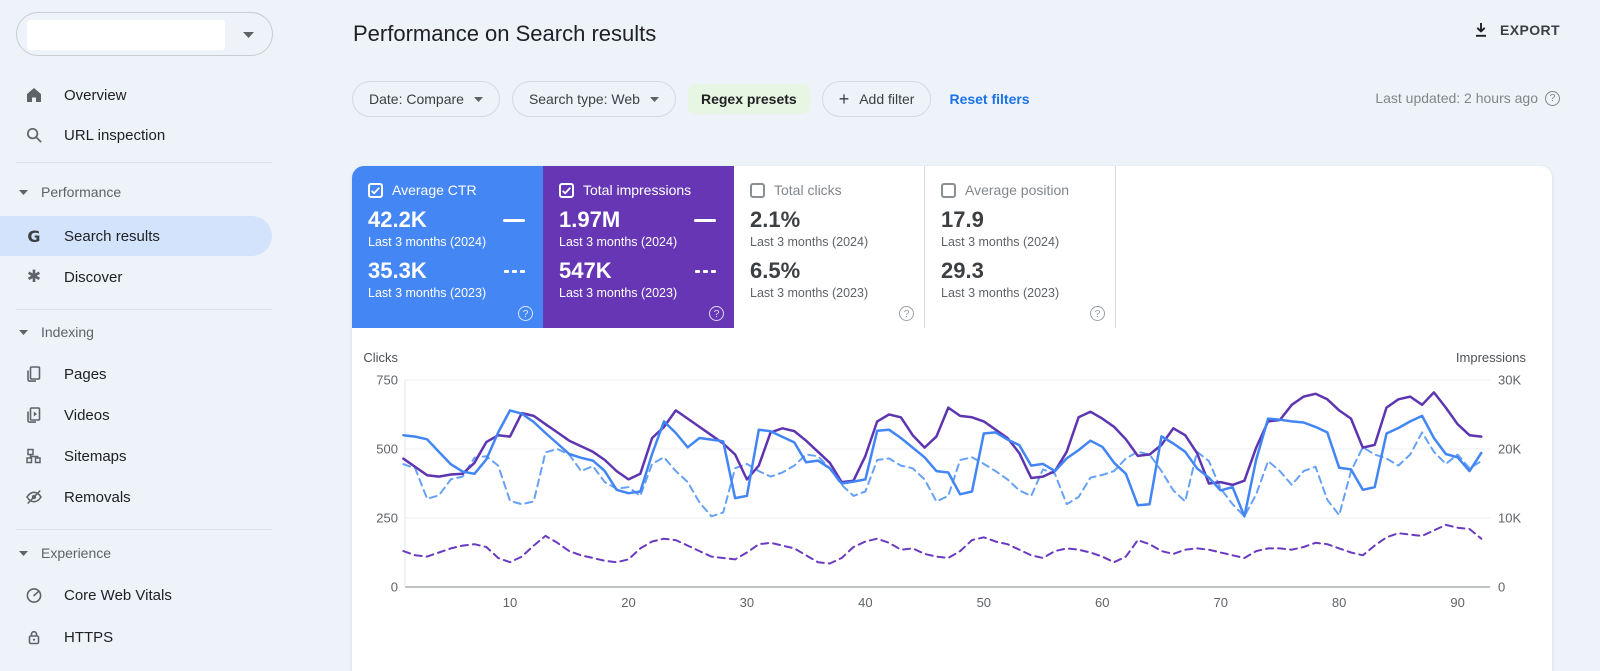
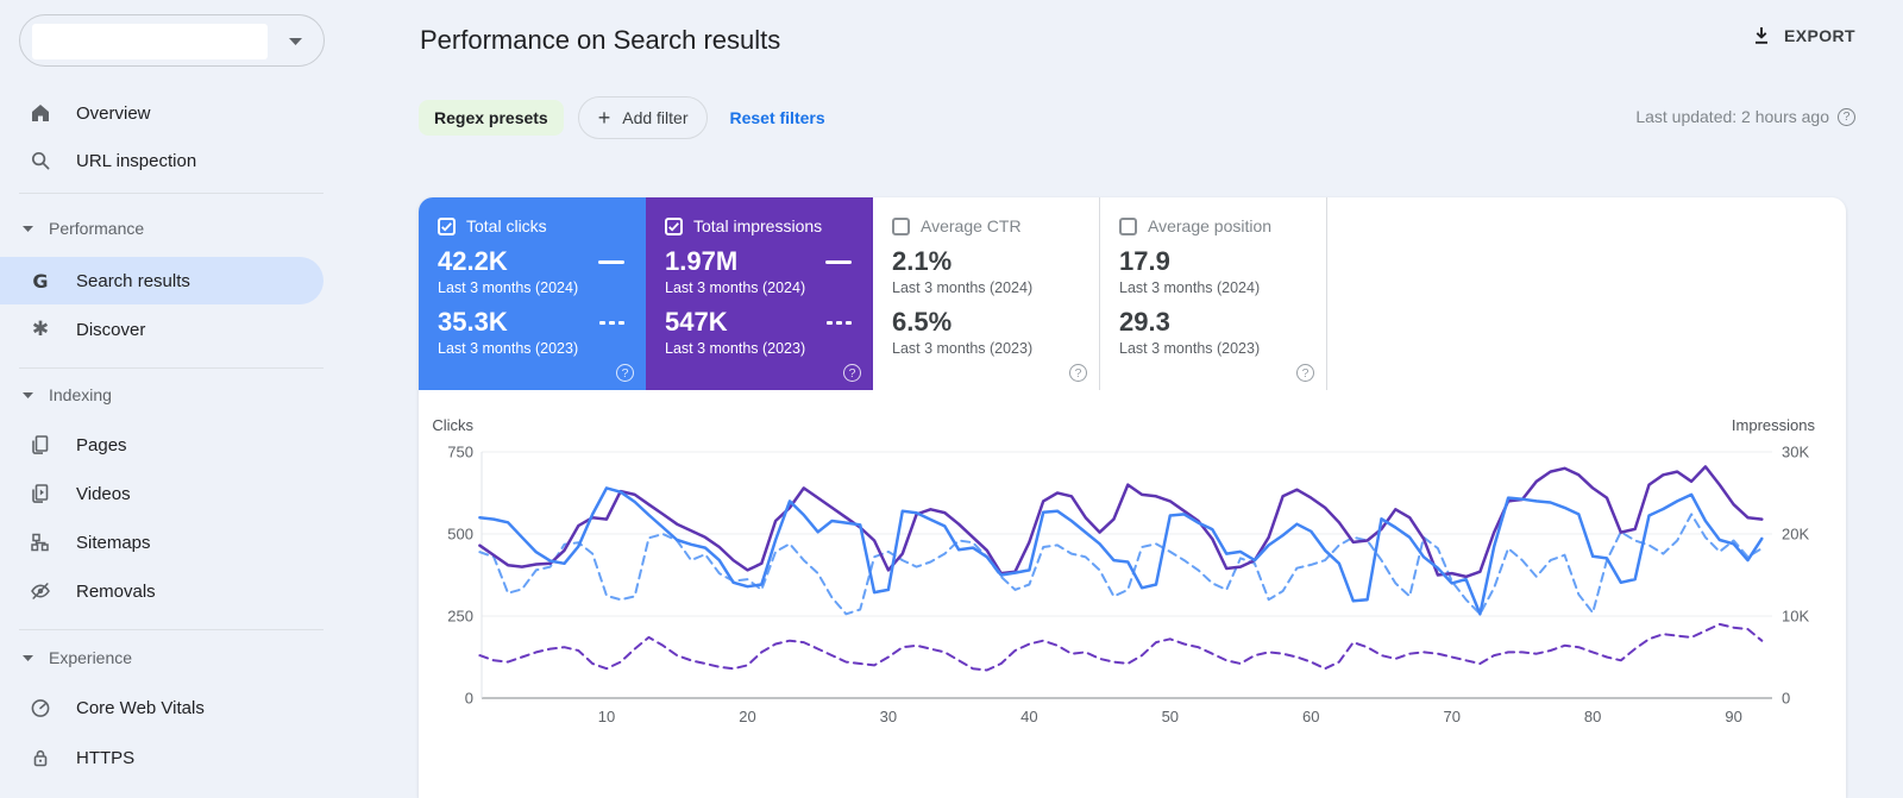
  Overview
  URL inspection
  Performance
  G
  Search results
  ✱
  Discover
  Indexing
  Pages
  Videos
  Sitemaps
  Removals
  Experience
  Core Web Vitals
  HTTPS
  Performance on Search results
  EXPORT
- Date: Compare
- Search type: Web
  Regex presets
  +
  Add filter
  Reset filters
  Last updated: 2 hours ago
- Average CTR
+ Total clicks
  42.2K
  Last 3 months (2024)
  35.3K
  Last 3 months (2023)
  Total impressions
  1.97M
  Last 3 months (2024)
  547K
  Last 3 months (2023)
- Total clicks
+ Average CTR
  2.1%
  Last 3 months (2024)
  6.5%
  Last 3 months (2023)
  Average position
  17.9
  Last 3 months (2024)
  29.3
  Last 3 months (2023)
  750
  500
  250
  0
  30K
  20K
  10K
  0
  10
  20
  30
  40
  50
  60
  70
  80
  90
  Clicks
  Impressions
